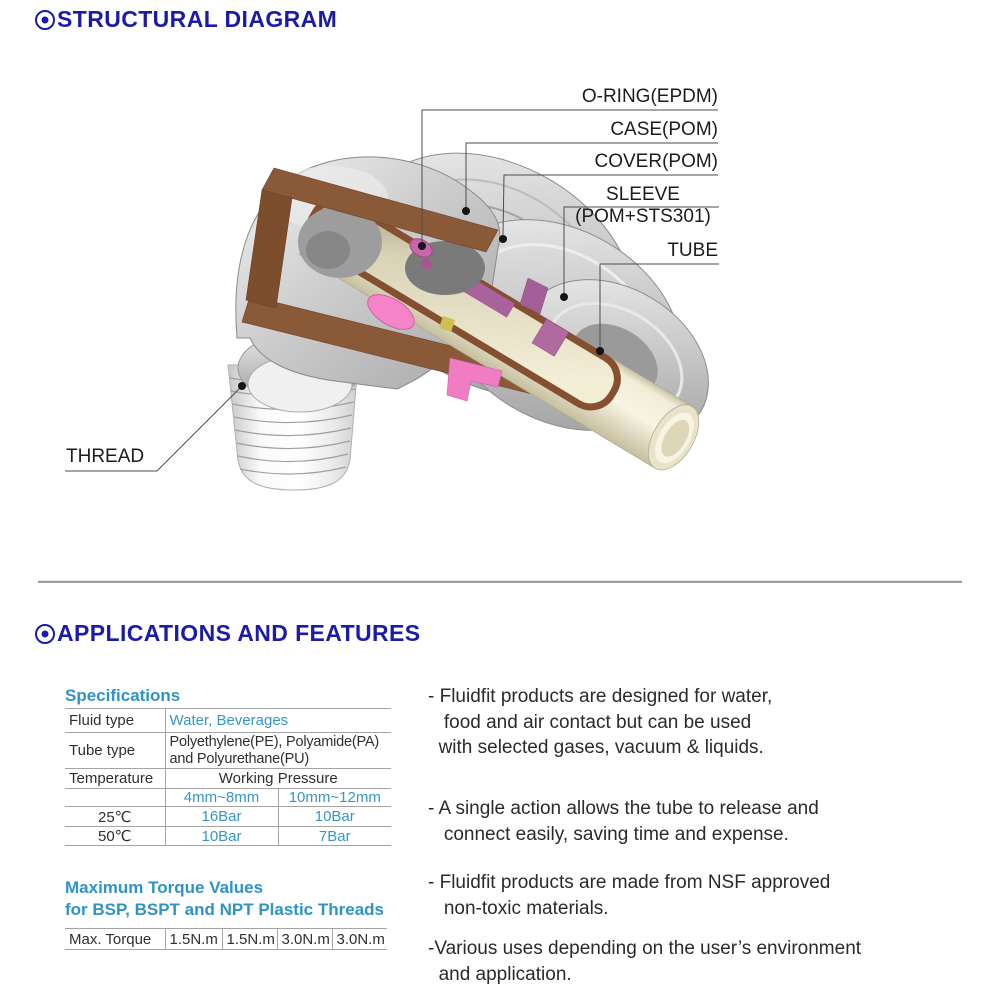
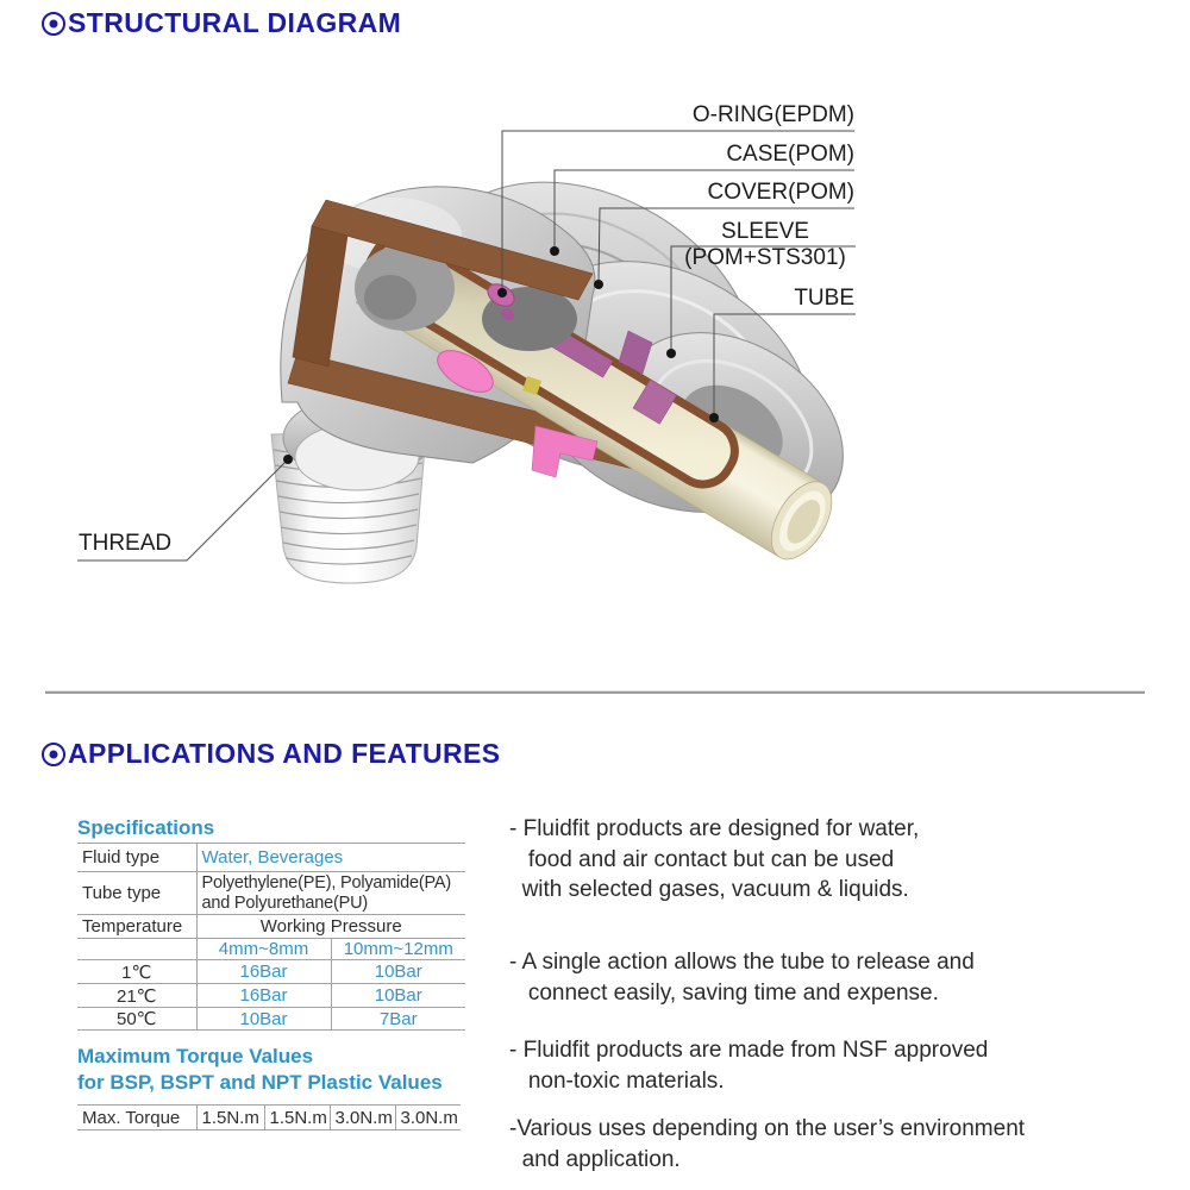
  STRUCTURAL DIAGRAM
  O-RING(EPDM)
  CASE(POM)
  COVER(POM)
  SLEEVE
  (POM+STS301)
  TUBE
  THREAD
  APPLICATIONS AND FEATURES
  Specifications
  Fluid type	Water, Beverages
  Tube type	Polyethylene(PE), Polyamide(PA) and Polyurethane(PU)
  Temperature	Working Pressure
  	4mm~8mm	10mm~12mm
+ 1℃	16Bar	10Bar
- 25℃	16Bar	10Bar
+ 21℃	16Bar	10Bar
  50℃	10Bar	7Bar
  Maximum Torque Values
- for BSP, BSPT and NPT Plastic Threads
+ for BSP, BSPT and NPT Plastic Values
  Max. Torque	1.5N.m	1.5N.m	3.0N.m	3.0N.m
  - Fluidfit products are designed for water,
  food and air contact but can be used
  with selected gases, vacuum & liquids.
  - A single action allows the tube to release and
  connect easily, saving time and expense.
  - Fluidfit products are made from NSF approved
  non-toxic materials.
  -Various uses depending on the user’s environment
  and application.
